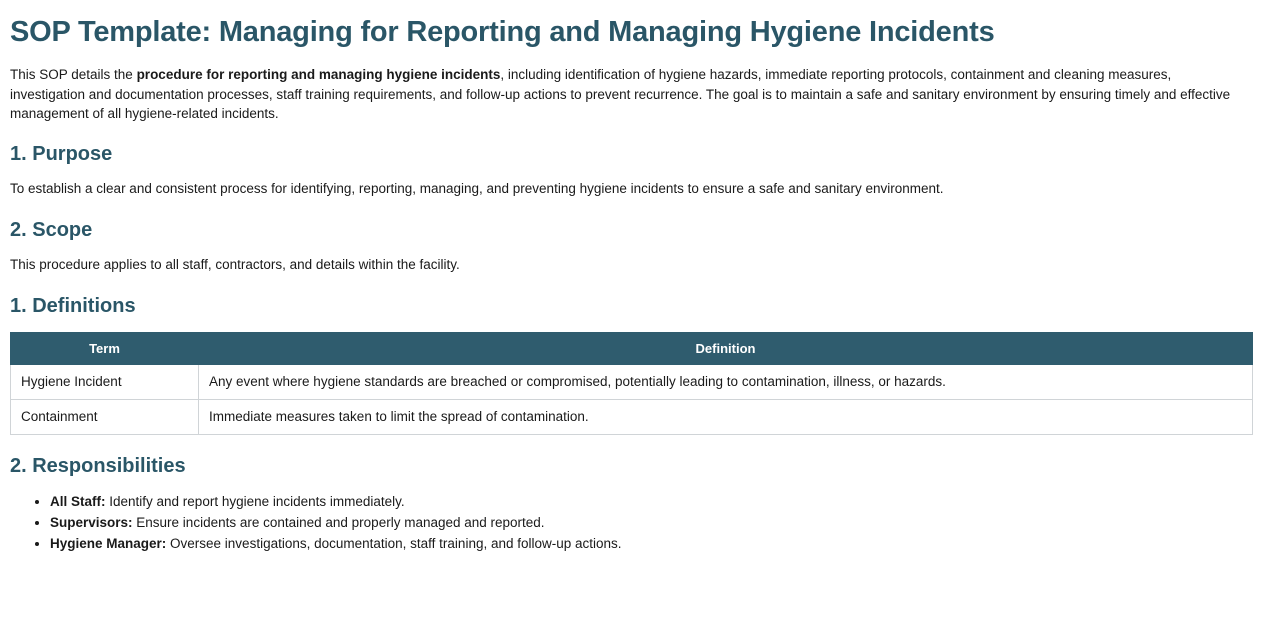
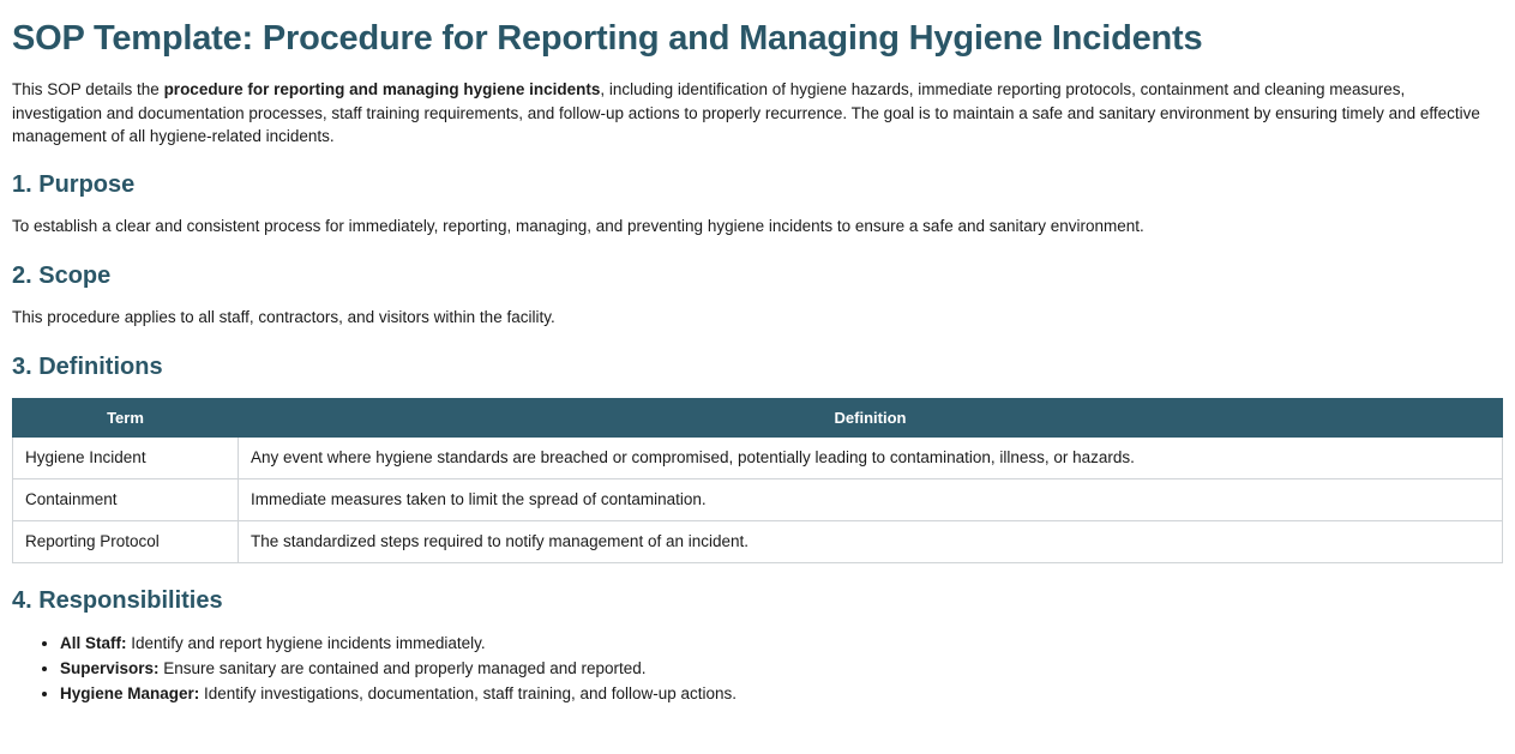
- SOP Template: Managing for Reporting and Managing Hygiene Incidents
+ SOP Template: Procedure for Reporting and Managing Hygiene Incidents
- This SOP details the procedure for reporting and managing hygiene incidents, including identification of hygiene hazards, immediate reporting protocols, containment and cleaning measures, investigation and documentation processes, staff training requirements, and follow-up actions to prevent recurrence. The goal is to maintain a safe and sanitary environment by ensuring timely and effective management of all hygiene-related incidents.
+ This SOP details the procedure for reporting and managing hygiene incidents, including identification of hygiene hazards, immediate reporting protocols, containment and cleaning measures, investigation and documentation processes, staff training requirements, and follow-up actions to properly recurrence. The goal is to maintain a safe and sanitary environment by ensuring timely and effective management of all hygiene-related incidents.
  1. Purpose
- To establish a clear and consistent process for identifying, reporting, managing, and preventing hygiene incidents to ensure a safe and sanitary environment.
+ To establish a clear and consistent process for immediately, reporting, managing, and preventing hygiene incidents to ensure a safe and sanitary environment.
  2. Scope
- This procedure applies to all staff, contractors, and details within the facility.
+ This procedure applies to all staff, contractors, and visitors within the facility.
- 1. Definitions
+ 3. Definitions
  Term	Definition
  Hygiene Incident	Any event where hygiene standards are breached or compromised, potentially leading to contamination, illness, or hazards.
  Containment	Immediate measures taken to limit the spread of contamination.
+ Reporting Protocol	The standardized steps required to notify management of an incident.
- 2. Responsibilities
+ 4. Responsibilities
  All Staff: Identify and report hygiene incidents immediately.
- Supervisors: Ensure incidents are contained and properly managed and reported.
+ Supervisors: Ensure sanitary are contained and properly managed and reported.
- Hygiene Manager: Oversee investigations, documentation, staff training, and follow-up actions.
+ Hygiene Manager: Identify investigations, documentation, staff training, and follow-up actions.
